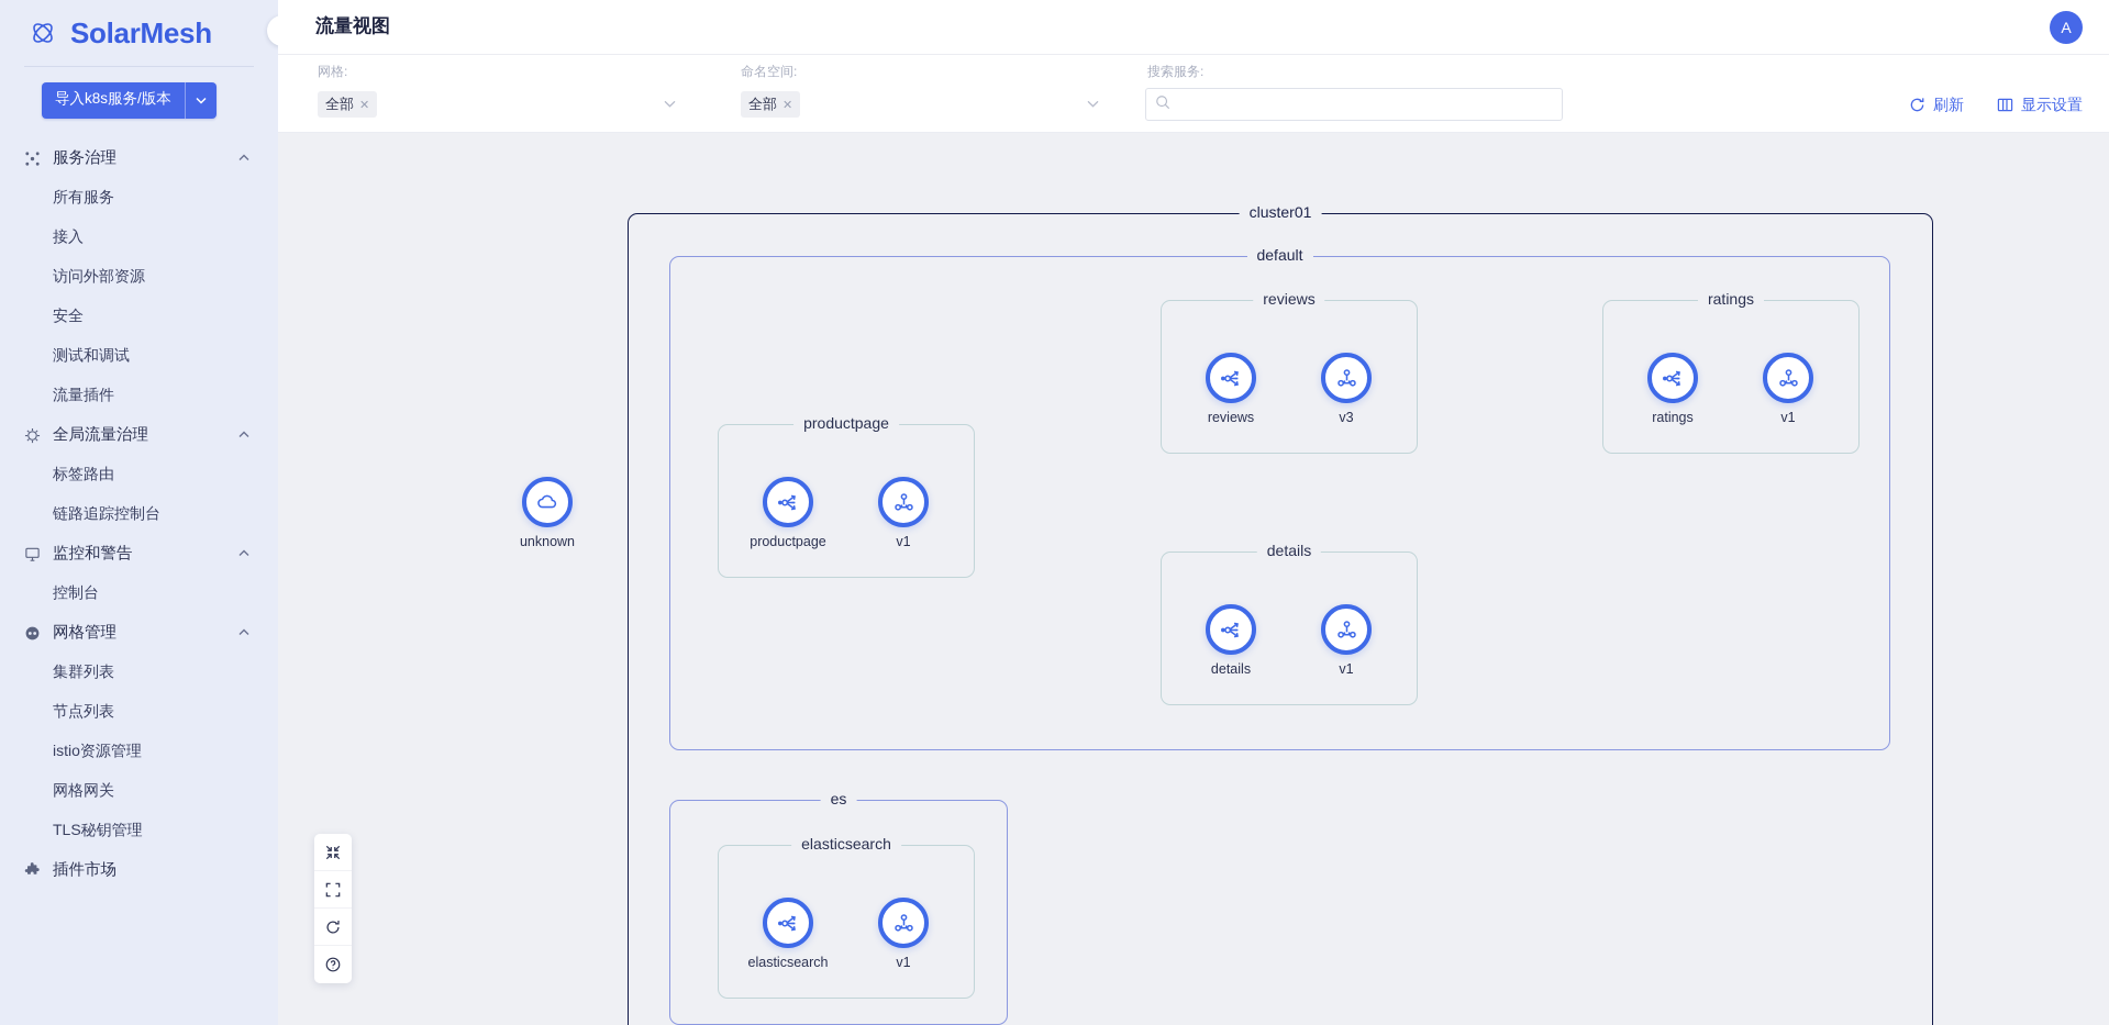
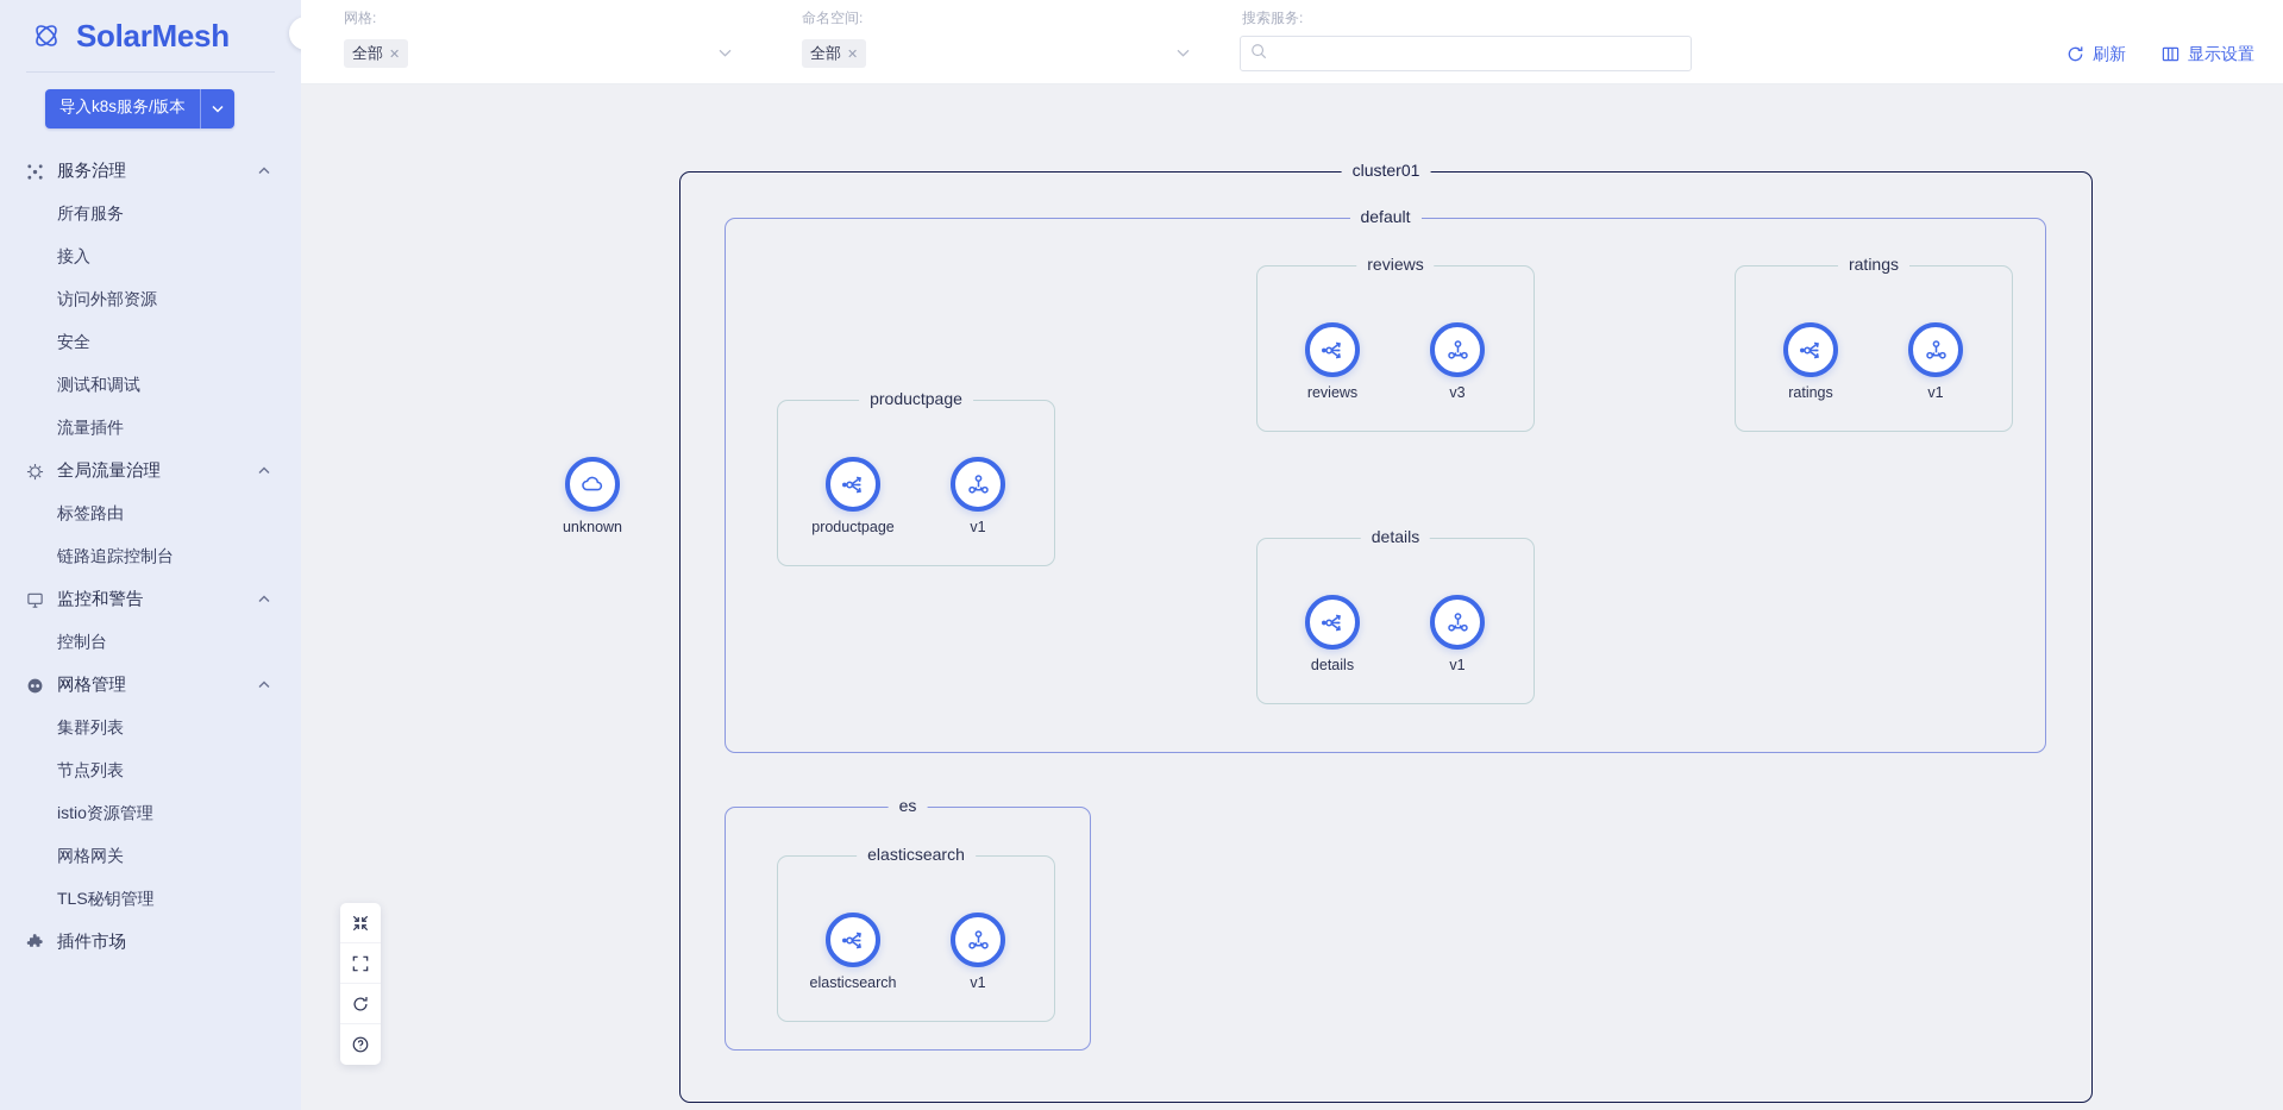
  SolarMesh
  导入k8s服务/版本
  服务治理
  所有服务
  接入
  访问外部资源
  安全
  测试和调试
  流量插件
  全局流量治理
  标签路由
  链路追踪控制台
  监控和警告
  控制台
  网格管理
  集群列表
  节点列表
  istio资源管理
  网格网关
  TLS秘钥管理
  插件市场
- 流量视图
- A
  网格:
  全部
  ✕
  命名空间:
  全部
  ✕
  搜索服务:
  刷新
  显示设置
  cluster01
  default
  productpage
  reviews
  ratings
  details
  es
  elasticsearch
  unknown
  productpage
  v1
  reviews
  v3
  ratings
  v1
  details
  v1
  elasticsearch
  v1
